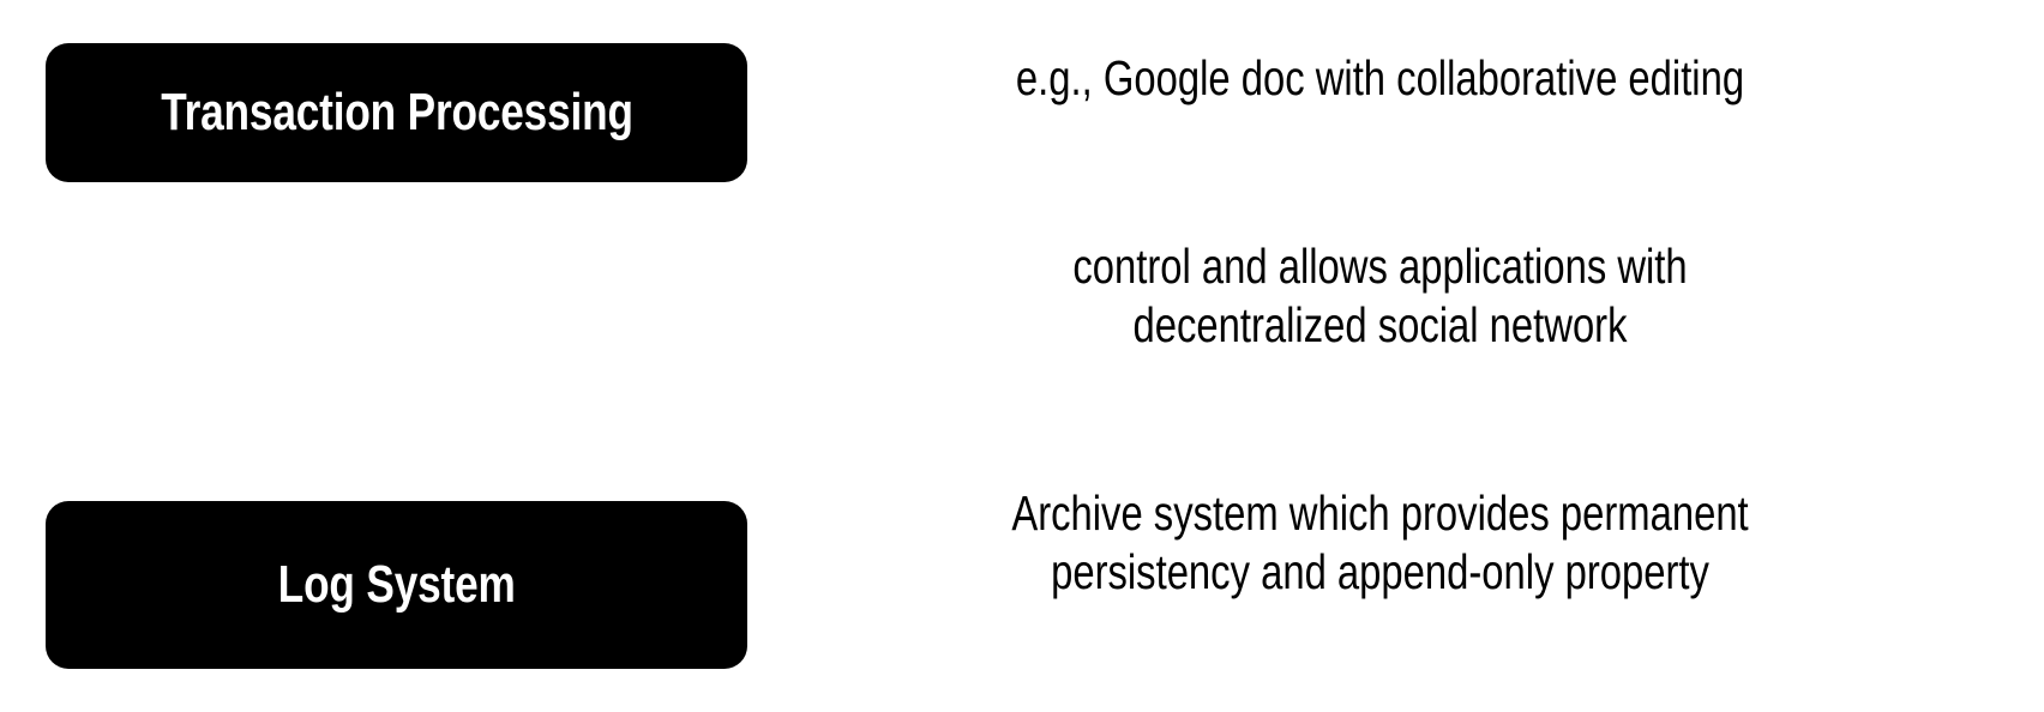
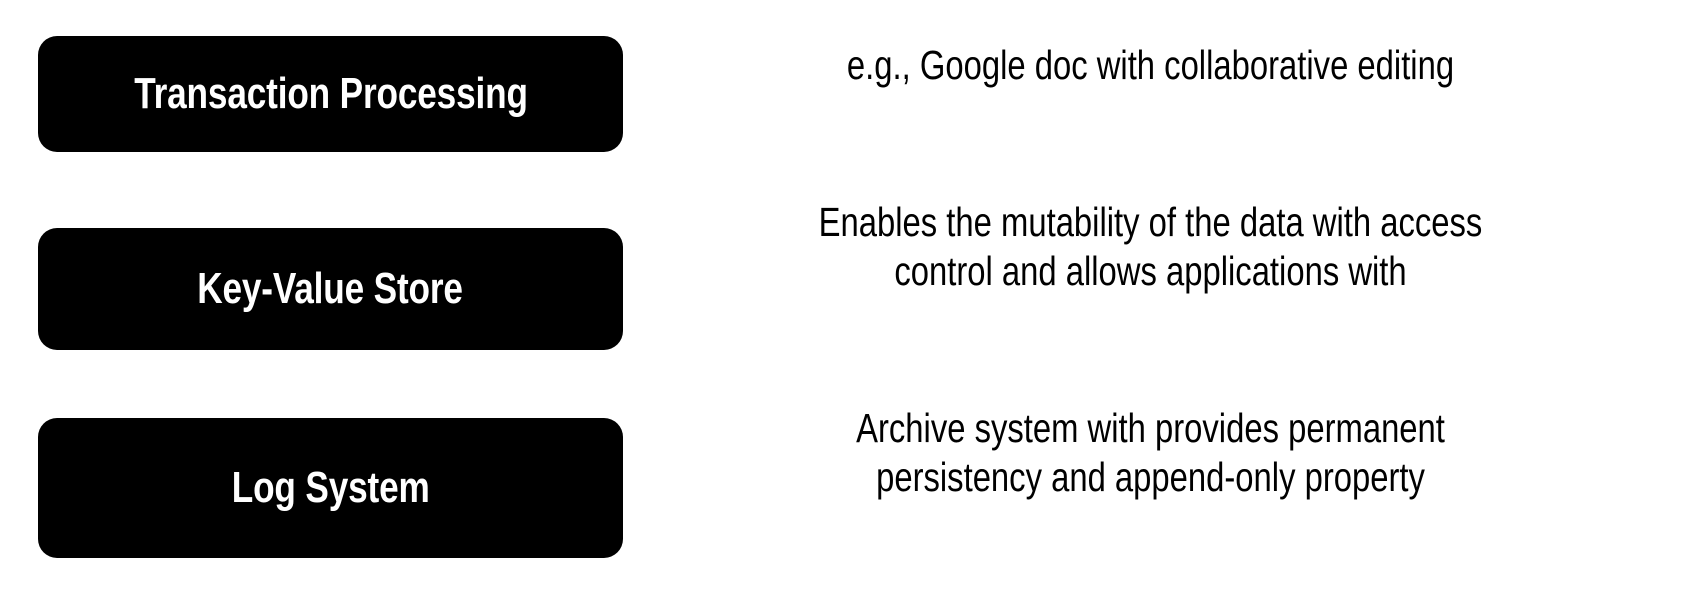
  Transaction Processing
  e.g., Google doc with collaborative editing
+ Key-Value Store
+ Enables the mutability of the data with access
  control and allows applications with
- decentralized social network
  Log System
- Archive system which provides permanent
+ Archive system with provides permanent
  persistency and append-only property
